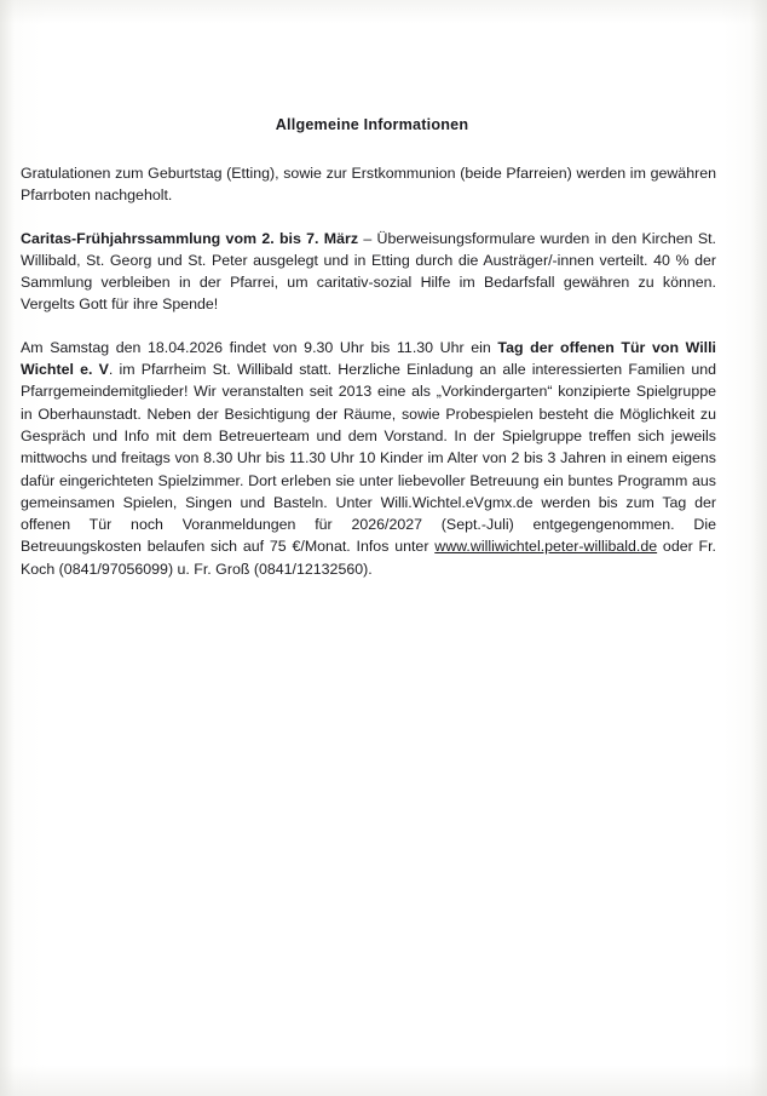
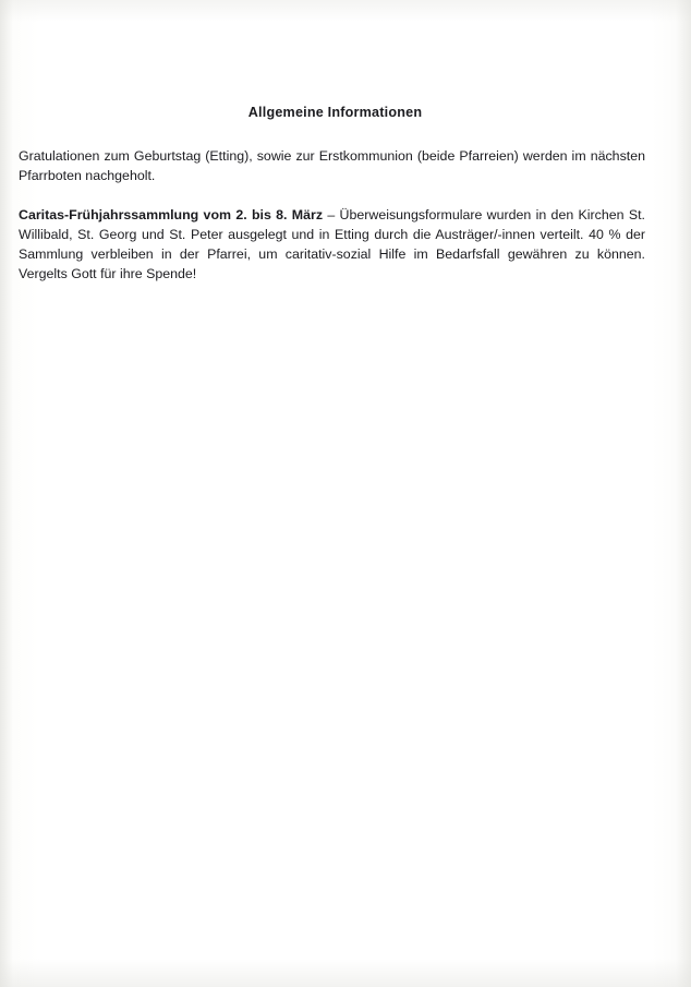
  Allgemeine Informationen
- Gratulationen zum Geburtstag (Etting), sowie zur Erstkommunion (beide Pfarreien) werden im gewähren Pfarrboten nachgeholt.
+ Gratulationen zum Geburtstag (Etting), sowie zur Erstkommunion (beide Pfarreien) werden im nächsten Pfarrboten nachgeholt.
- Caritas-Frühjahrssammlung vom 2. bis 7. März – Überweisungsformulare wurden in den Kirchen St. Willibald, St. Georg und St. Peter ausgelegt und in Etting durch die Austräger/-innen verteilt. 40 % der Sammlung verbleiben in der Pfarrei, um caritativ-sozial Hilfe im Bedarfsfall gewähren zu können. Vergelts Gott für ihre Spende!
+ Caritas-Frühjahrssammlung vom 2. bis 8. März – Überweisungsformulare wurden in den Kirchen St. Willibald, St. Georg und St. Peter ausgelegt und in Etting durch die Austräger/-innen verteilt. 40 % der Sammlung verbleiben in der Pfarrei, um caritativ-sozial Hilfe im Bedarfsfall gewähren zu können. Vergelts Gott für ihre Spende!
- Am Samstag den 18.04.2026 findet von 9.30 Uhr bis 11.30 Uhr ein Tag der offenen Tür von Willi Wichtel e. V. im Pfarrheim St. Willibald statt. Herzliche Einladung an alle interessierten Familien und Pfarrgemeindemitglieder! Wir veranstalten seit 2013 eine als „Vorkindergarten“ konzipierte Spielgruppe in Oberhaunstadt. Neben der Besichtigung der Räume, sowie Probespielen besteht die Möglichkeit zu Gespräch und Info mit dem Betreuerteam und dem Vorstand. In der Spielgruppe treffen sich jeweils mittwochs und freitags von 8.30 Uhr bis 11.30 Uhr 10 Kinder im Alter von 2 bis 3 Jahren in einem eigens dafür eingerichteten Spielzimmer. Dort erleben sie unter liebevoller Betreuung ein buntes Programm aus gemeinsamen Spielen, Singen und Basteln. Unter Willi.Wichtel.eVgmx.de werden bis zum Tag der offenen Tür noch Voranmeldungen für 2026/2027 (Sept.-Juli) entgegengenommen. Die Betreuungskosten belaufen sich auf 75 €/Monat. Infos unter www.williwichtel.peter-willibald.de oder Fr. Koch (0841/97056099) u. Fr. Groß (0841/12132560).
